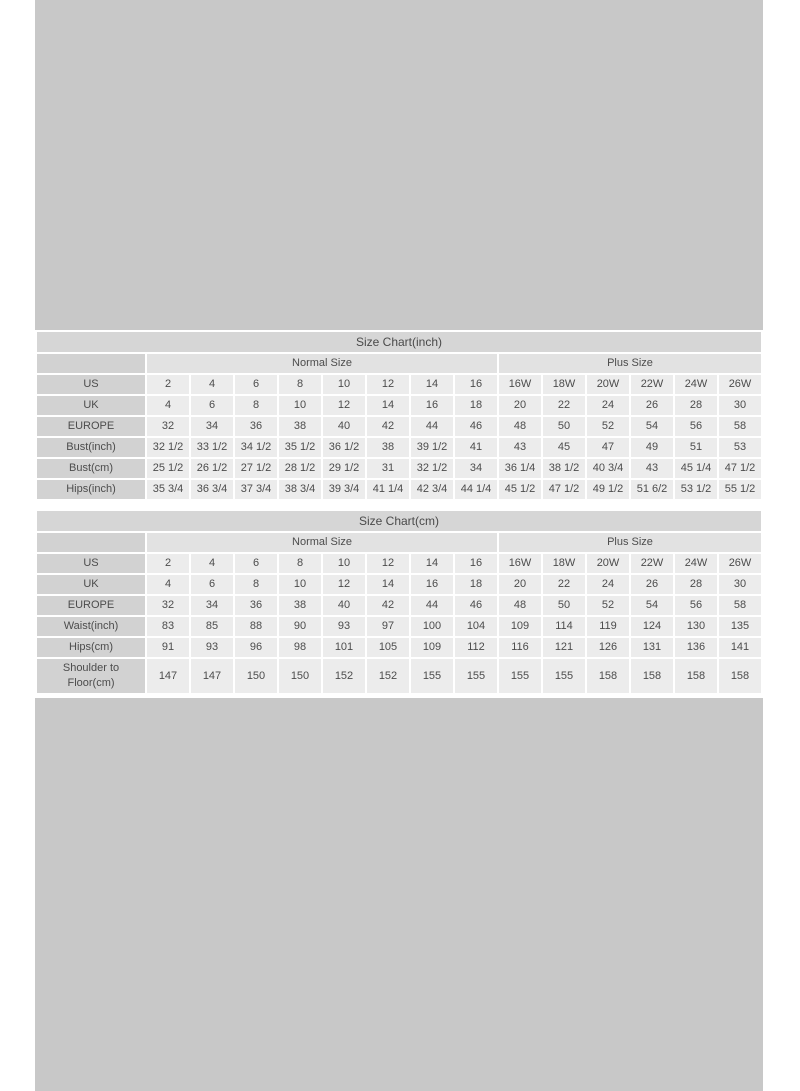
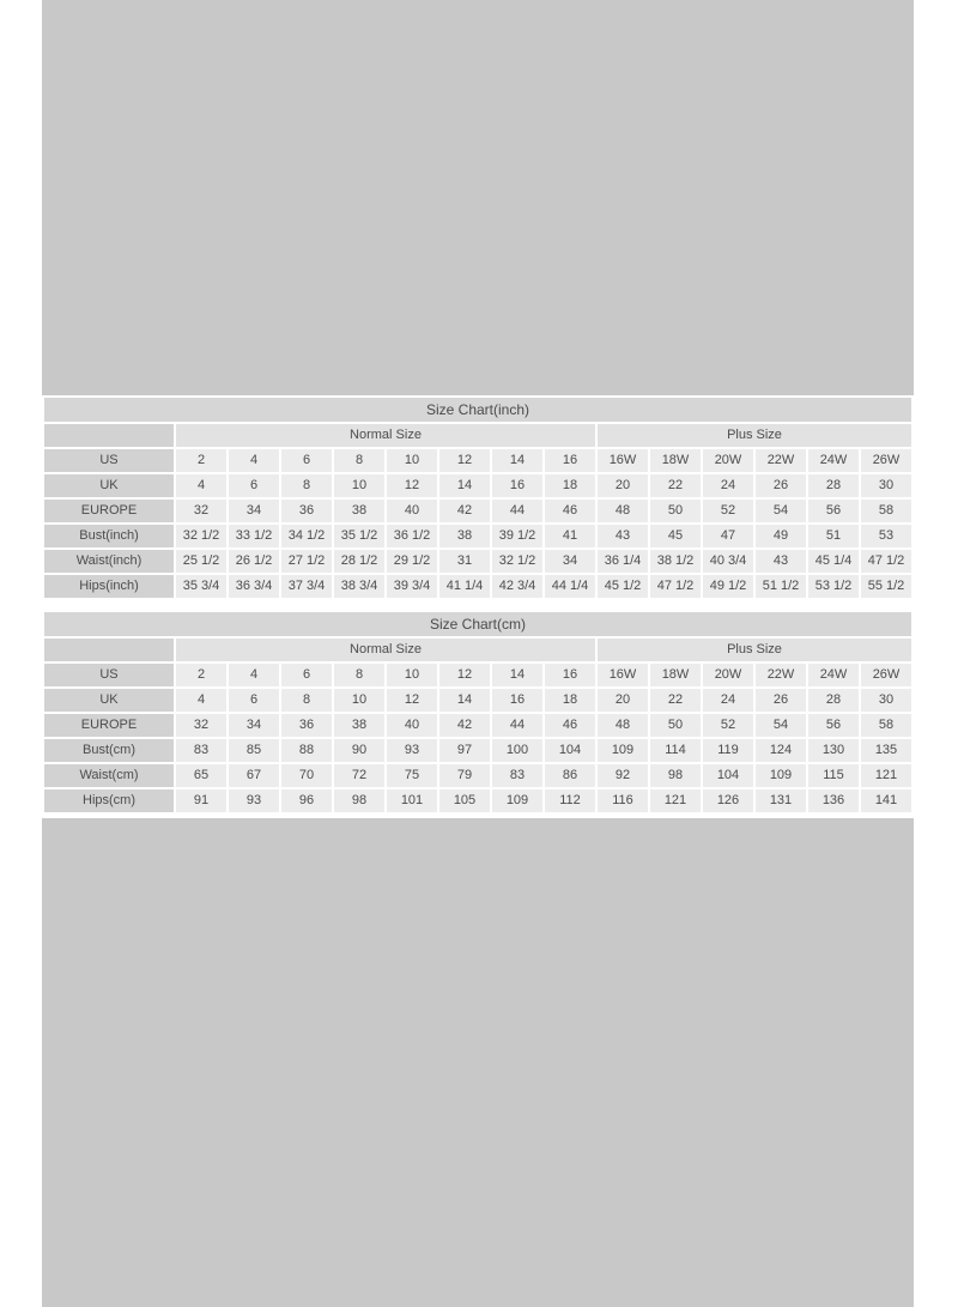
  Size Chart(inch)
  	Normal Size	Plus Size
  US	2	4	6	8	10	12	14	16	16W	18W	20W	22W	24W	26W
  UK	4	6	8	10	12	14	16	18	20	22	24	26	28	30
  EUROPE	32	34	36	38	40	42	44	46	48	50	52	54	56	58
  Bust(inch)	32 1/2	33 1/2	34 1/2	35 1/2	36 1/2	38	39 1/2	41	43	45	47	49	51	53
- Bust(cm)	25 1/2	26 1/2	27 1/2	28 1/2	29 1/2	31	32 1/2	34	36 1/4	38 1/2	40 3/4	43	45 1/4	47 1/2
+ Waist(inch)	25 1/2	26 1/2	27 1/2	28 1/2	29 1/2	31	32 1/2	34	36 1/4	38 1/2	40 3/4	43	45 1/4	47 1/2
- Hips(inch)	35 3/4	36 3/4	37 3/4	38 3/4	39 3/4	41 1/4	42 3/4	44 1/4	45 1/2	47 1/2	49 1/2	51 6/2	53 1/2	55 1/2
+ Hips(inch)	35 3/4	36 3/4	37 3/4	38 3/4	39 3/4	41 1/4	42 3/4	44 1/4	45 1/2	47 1/2	49 1/2	51 1/2	53 1/2	55 1/2
  Size Chart(cm)
  	Normal Size	Plus Size
  US	2	4	6	8	10	12	14	16	16W	18W	20W	22W	24W	26W
  UK	4	6	8	10	12	14	16	18	20	22	24	26	28	30
  EUROPE	32	34	36	38	40	42	44	46	48	50	52	54	56	58
- Waist(inch)	83	85	88	90	93	97	100	104	109	114	119	124	130	135
+ Bust(cm)	83	85	88	90	93	97	100	104	109	114	119	124	130	135
+ Waist(cm)	65	67	70	72	75	79	83	86	92	98	104	109	115	121
  Hips(cm)	91	93	96	98	101	105	109	112	116	121	126	131	136	141
- Shoulder to Floor(cm)	147	147	150	150	152	152	155	155	155	155	158	158	158	158
